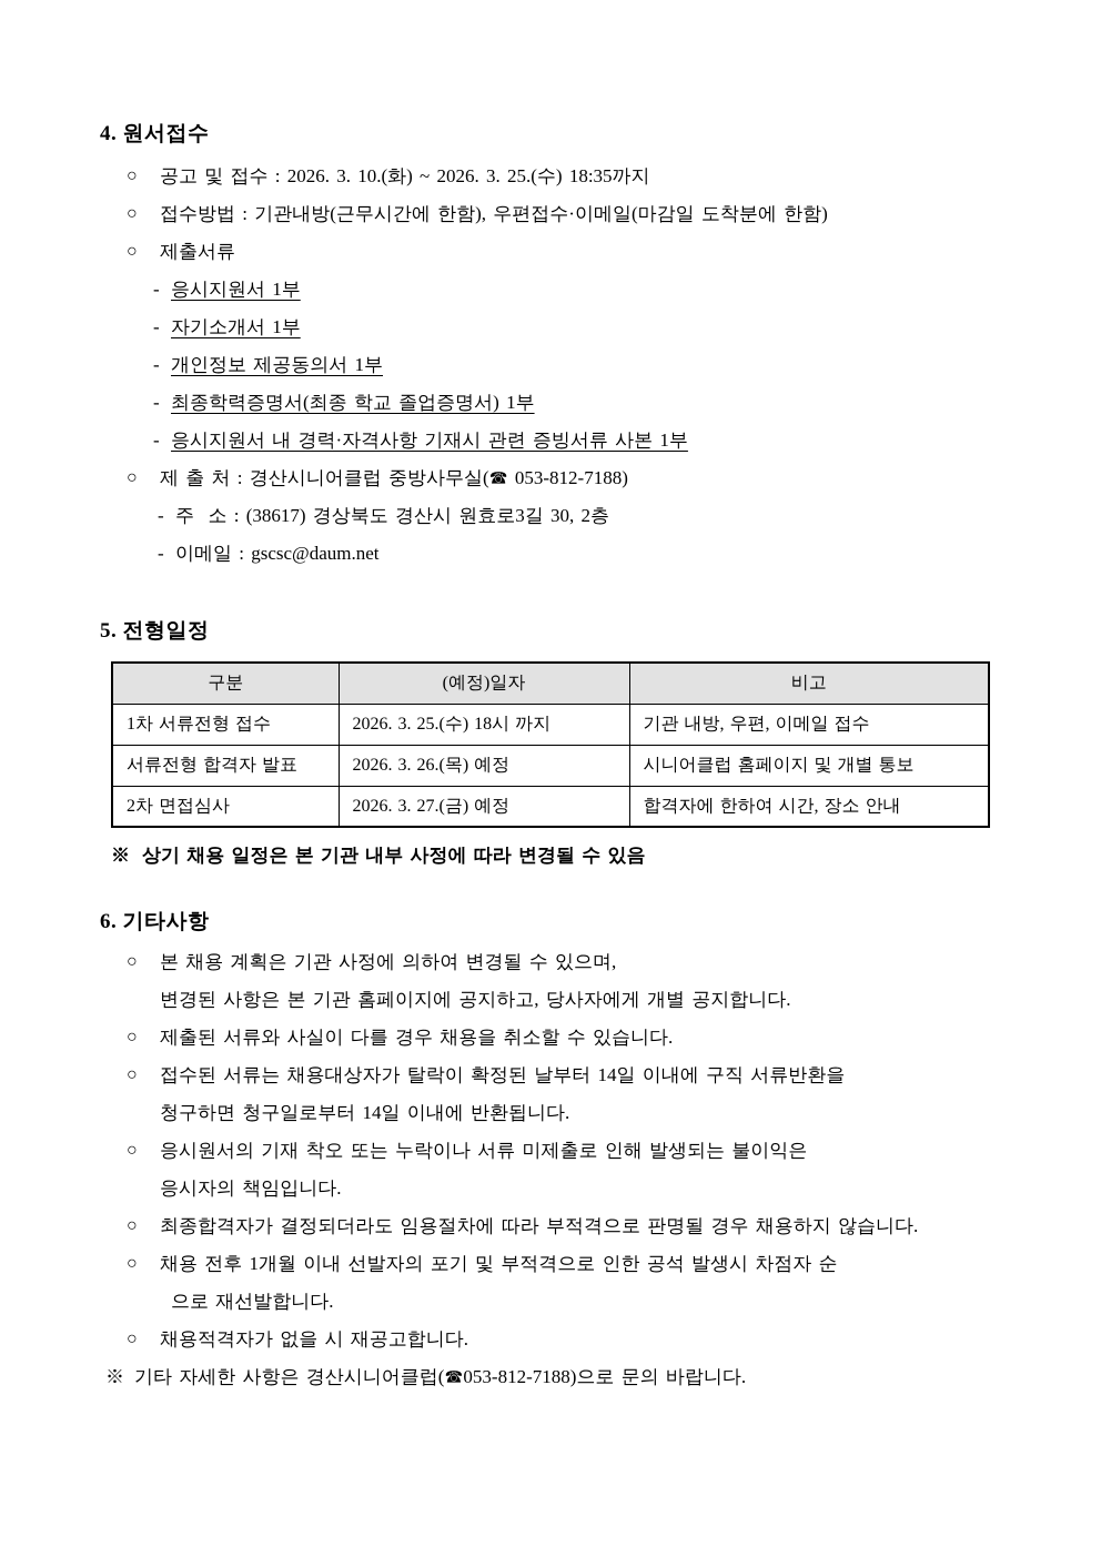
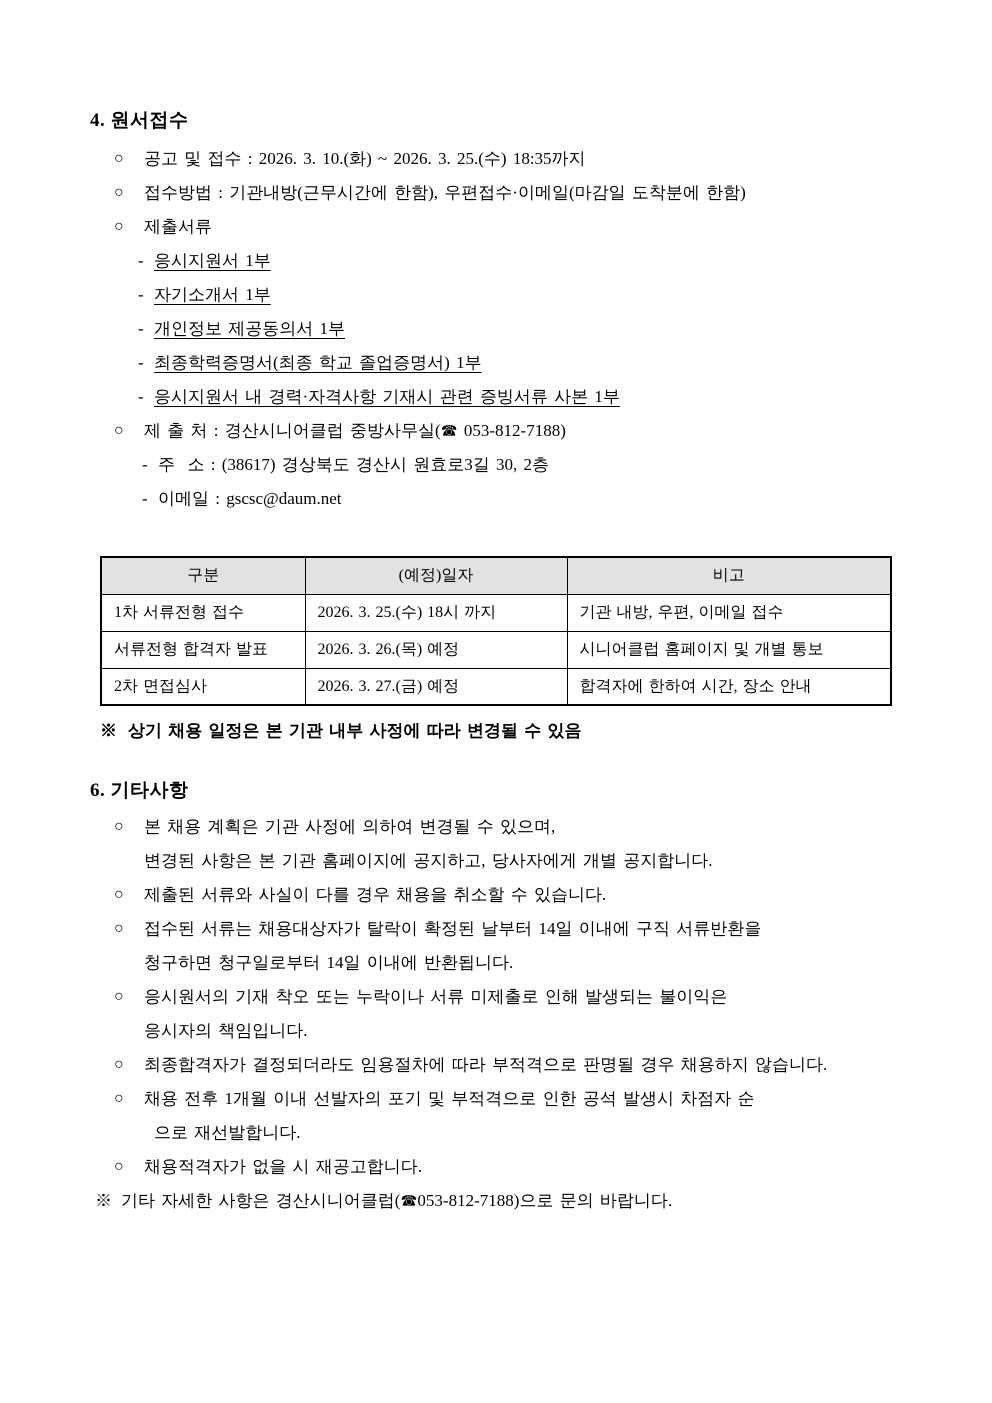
  4. 원서접수
  ○
  공고 및 접수 : 2026. 3. 10.(화) ~ 2026. 3. 25.(수) 18:35까지
  ○
  접수방법 : 기관내방(근무시간에 한함), 우편접수·이메일(마감일 도착분에 한함)
  ○
  제출서류
  -
  응시지원서 1부
  -
  자기소개서 1부
  -
  개인정보 제공동의서 1부
  -
  최종학력증명서(최종 학교 졸업증명서) 1부
  -
  응시지원서 내 경력·자격사항 기재시 관련 증빙서류 사본 1부
  ○
  제 출 처 : 경산시니어클럽 중방사무실(☎ 053-812-7188)
  -
  주 소 : (38617) 경상북도 경산시 원효로3길 30, 2층
  -
  이메일 : gscsc@daum.net
- 5. 전형일정
  구분	(예정)일자	비고
  1차 서류전형 접수	2026. 3. 25.(수) 18시 까지	기관 내방, 우편, 이메일 접수
  서류전형 합격자 발표	2026. 3. 26.(목) 예정	시니어클럽 홈페이지 및 개별 통보
  2차 면접심사	2026. 3. 27.(금) 예정	합격자에 한하여 시간, 장소 안내
  ※
  상기 채용 일정은 본 기관 내부 사정에 따라 변경될 수 있음
  6. 기타사항
  ○
  본 채용 계획은 기관 사정에 의하여 변경될 수 있으며,
  변경된 사항은 본 기관 홈페이지에 공지하고, 당사자에게 개별 공지합니다.
  ○
  제출된 서류와 사실이 다를 경우 채용을 취소할 수 있습니다.
  ○
  접수된 서류는 채용대상자가 탈락이 확정된 날부터 14일 이내에 구직 서류반환을
  청구하면 청구일로부터 14일 이내에 반환됩니다.
  ○
  응시원서의 기재 착오 또는 누락이나 서류 미제출로 인해 발생되는 불이익은
  응시자의 책임입니다.
  ○
  최종합격자가 결정되더라도 임용절차에 따라 부적격으로 판명될 경우 채용하지 않습니다.
  ○
  채용 전후 1개월 이내 선발자의 포기 및 부적격으로 인한 공석 발생시 차점자 순
  으로 재선발합니다.
  ○
  채용적격자가 없을 시 재공고합니다.
  ※
  기타 자세한 사항은 경산시니어클럽(☎053-812-7188)으로 문의 바랍니다.
